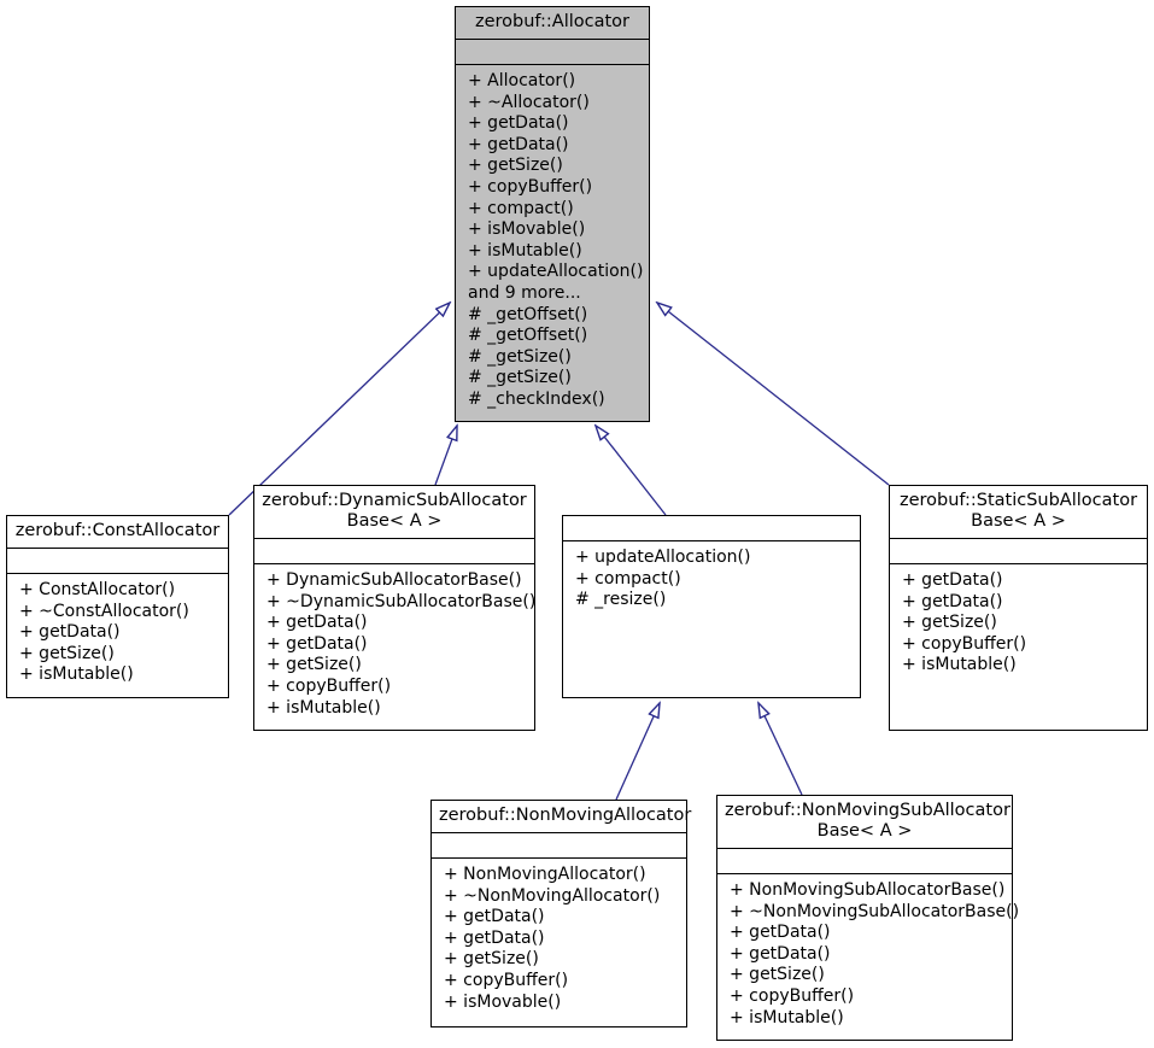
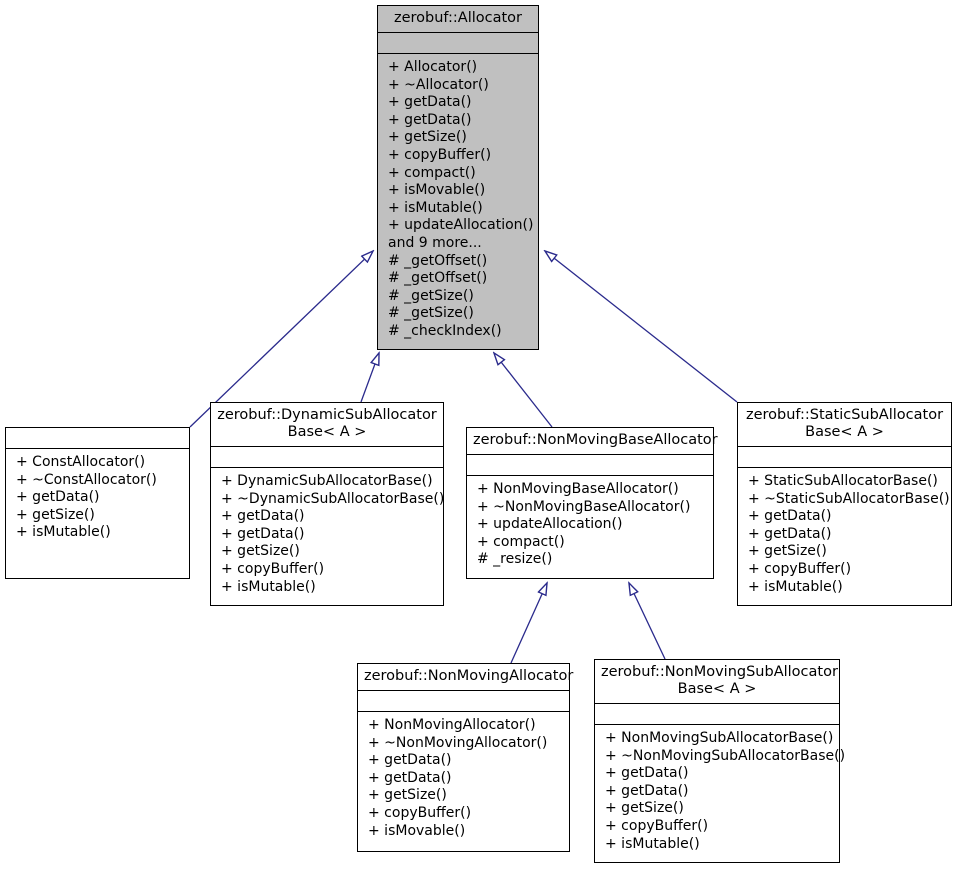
  zerobuf::Allocator
  + Allocator()
  + ~Allocator()
  + getData()
  + getData()
  + getSize()
  + copyBuffer()
  + compact()
  + isMovable()
  + isMutable()
  + updateAllocation()
  and 9 more...
  # _getOffset()
  # _getOffset()
  # _getSize()
  # _getSize()
  # _checkIndex()
- zerobuf::ConstAllocator
  + ConstAllocator()
  + ~ConstAllocator()
  + getData()
  + getSize()
  + isMutable()
  zerobuf::DynamicSubAllocator
  Base< A >
  + DynamicSubAllocatorBase()
  + ~DynamicSubAllocatorBase()
  + getData()
  + getData()
  + getSize()
  + copyBuffer()
  + isMutable()
+ zerobuf::NonMovingBaseAllocator
+ + NonMovingBaseAllocator()
+ + ~NonMovingBaseAllocator()
  + updateAllocation()
  + compact()
  # _resize()
  zerobuf::StaticSubAllocator
  Base< A >
+ + StaticSubAllocatorBase()
+ + ~StaticSubAllocatorBase()
  + getData()
  + getData()
  + getSize()
  + copyBuffer()
  + isMutable()
  zerobuf::NonMovingAllocator
  + NonMovingAllocator()
  + ~NonMovingAllocator()
  + getData()
  + getData()
  + getSize()
  + copyBuffer()
  + isMovable()
  zerobuf::NonMovingSubAllocator
  Base< A >
  + NonMovingSubAllocatorBase()
  + ~NonMovingSubAllocatorBase()
  + getData()
  + getData()
  + getSize()
  + copyBuffer()
  + isMutable()
